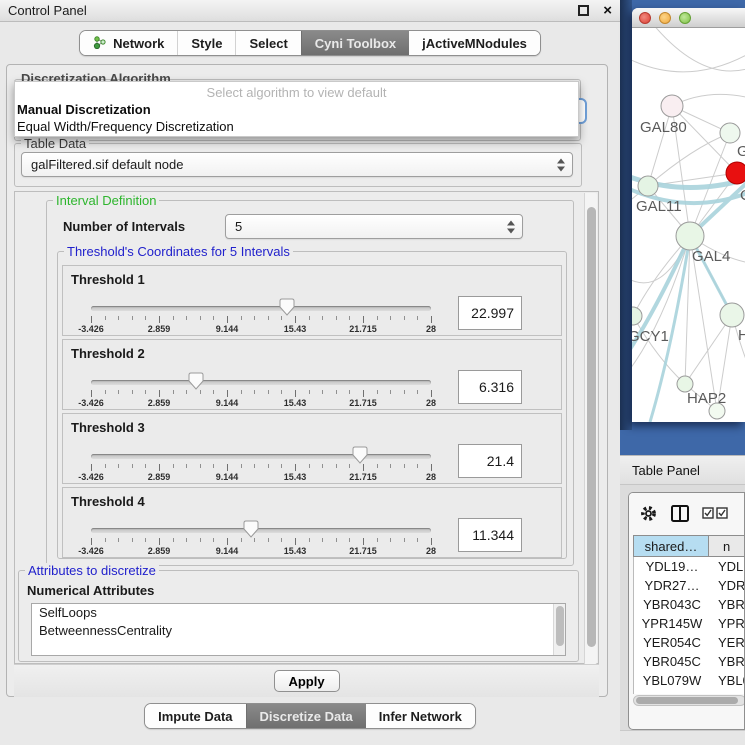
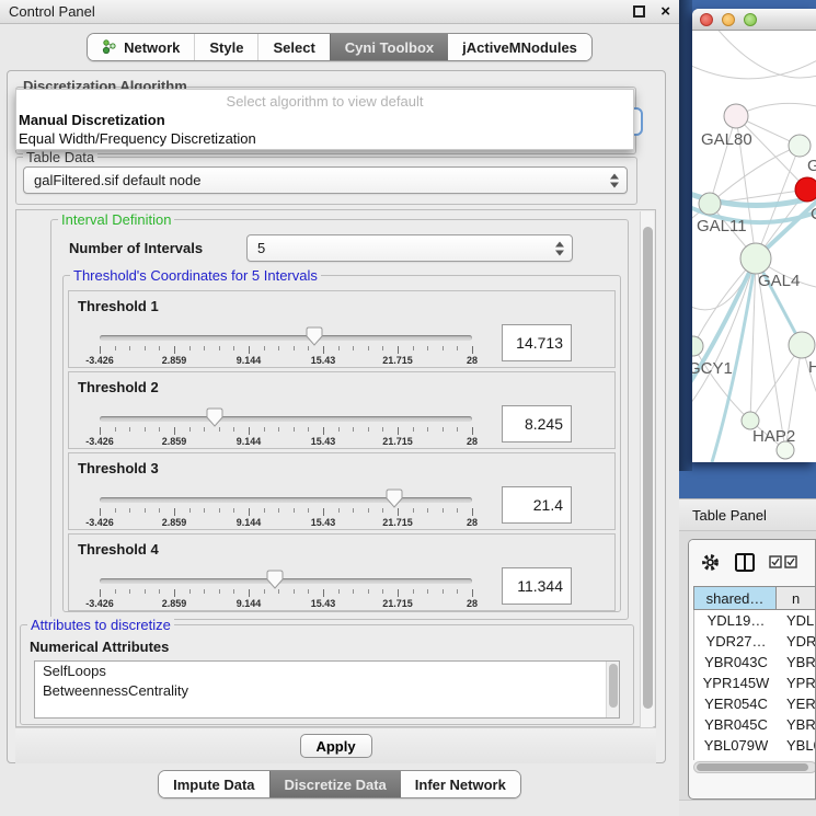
  Control Panel
  ×
  Network
  Style
  Select
  Cyni Toolbox
  jActiveMNodules
  Discretization Algorithm
  Select algorithm to view default
  Manual Discretization
  Equal Width/Frequency Discretization
  Table Data
  galFiltered.sif default node
  Interval Definition
  Number of Intervals
  5
  Threshold's Coordinates for 5 Intervals
  Threshold 1
  -3.426
  2.859
  9.144
  15.43
  21.715
  28
- 22.997
+ 14.713
  Threshold 2
  -3.426
  2.859
  9.144
  15.43
  21.715
  28
- 6.316
+ 8.245
  Threshold 3
  -3.426
  2.859
  9.144
  15.43
  21.715
  28
  21.4
  Threshold 4
  -3.426
  2.859
  9.144
  15.43
  21.715
  28
  11.344
  Attributes to discretize
  Numerical Attributes
  SelfLoops
  BetweennessCentrality
  Apply
  Impute Data
  Discretize Data
  Infer Network
  GAL80
  GAL11
  GAL4
  GCY1
  HAP2
  G
  H
  Table Panel
  shared…
  n
  YDL19…
  YDL
  YDR27…
  YDR
  YBR043C
  YBR
  YPR145W
  YPR
  YER054C
  YER
  YBR045C
  YBR
  YBL079W
  YBL
